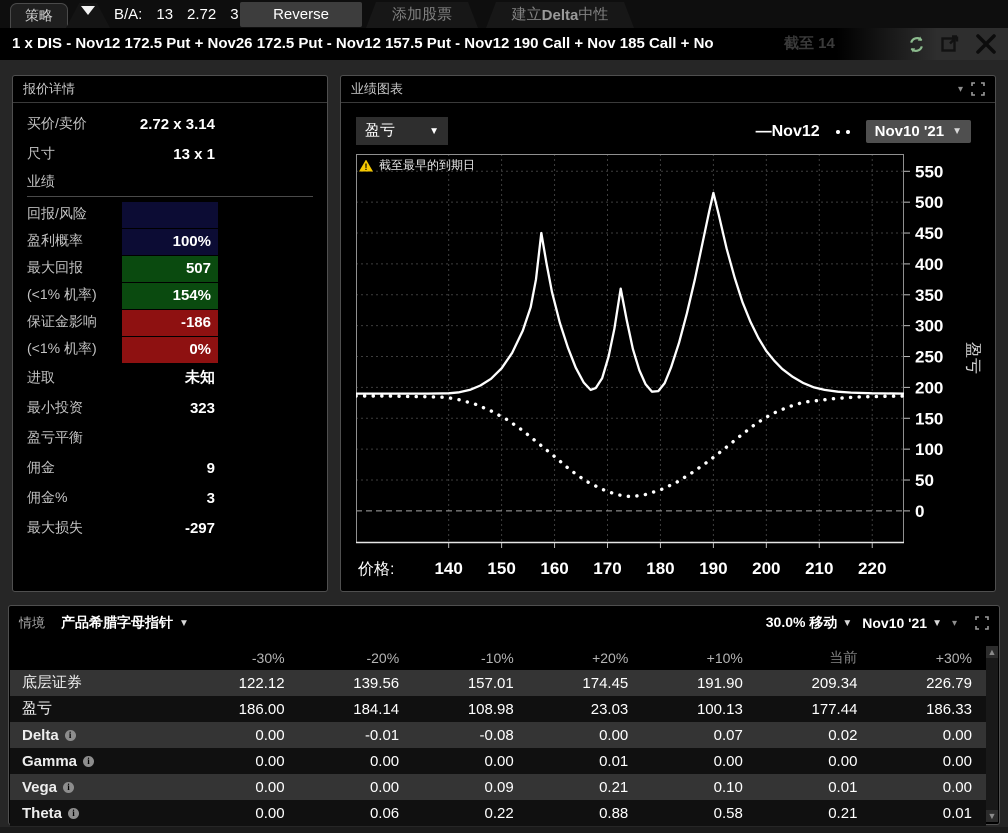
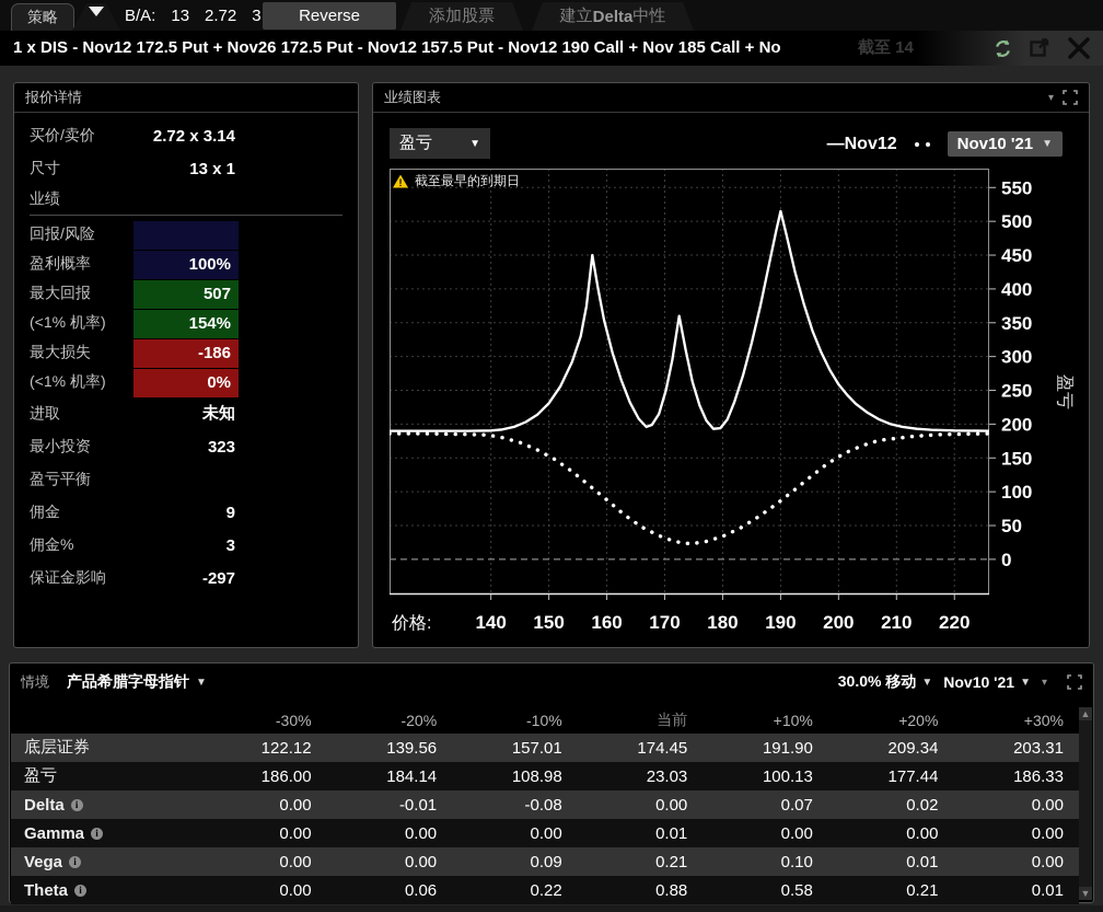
  策略
  B/A:
  13
  2.72
  Reverse
  添加股票
  建立
  Delta
  中性
  截至 14
  1 x DIS - Nov12 172.5 Put + Nov26 172.5 Put - Nov12 157.5 Put - Nov12 190 Call + Nov 185 Call + No
  报价详情
  买价/卖价
  2.72 x 3.14
  尺寸
  13 x 1
  业绩
  回报/风险
  盈利概率
  100%
  最大回报
  507
  (<1% 机率)
  154%
- 保证金影响
+ 最大损失
  -186
  (<1% 机率)
  0%
  进取
  未知
  最小投资
  323
  盈亏平衡
  佣金
  9
  佣金%
  3
- 最大损失
+ 保证金影响
  -297
  业绩图表
  ▾
  盈亏
  ▼
  —Nov12
  Nov10 '21
  ▼
  !
  截至最早的到期日
  0
  50
  100
  150
  200
  250
  300
  350
  400
  450
  500
  550
  140
  150
  160
  170
  180
  190
  200
  210
  220
  价格:
  情境
  产品希腊字母指针
  ▼
  30.0% 移动
  ▼
  Nov10 '21
  ▼
  ▾
  -30%
  -20%
  -10%
- +20%
+ 当前
  +10%
- 当前
+ +20%
  +30%
  底层证券
  122.12
  139.56
  157.01
  174.45
  191.90
  209.34
- 226.79
+ 203.31
  盈亏
  186.00
  184.14
  108.98
  23.03
  100.13
  177.44
  186.33
  Delta
  i
  0.00
  -0.01
  -0.08
  0.00
  0.07
  0.02
  0.00
  Gamma
  i
  0.00
  0.00
  0.00
  0.01
  0.00
  0.00
  0.00
  Vega
  i
  0.00
  0.00
  0.09
  0.21
  0.10
  0.01
  0.00
  Theta
  i
  0.00
  0.06
  0.22
  0.88
  0.58
  0.21
  0.01
  ▲
  ▼
